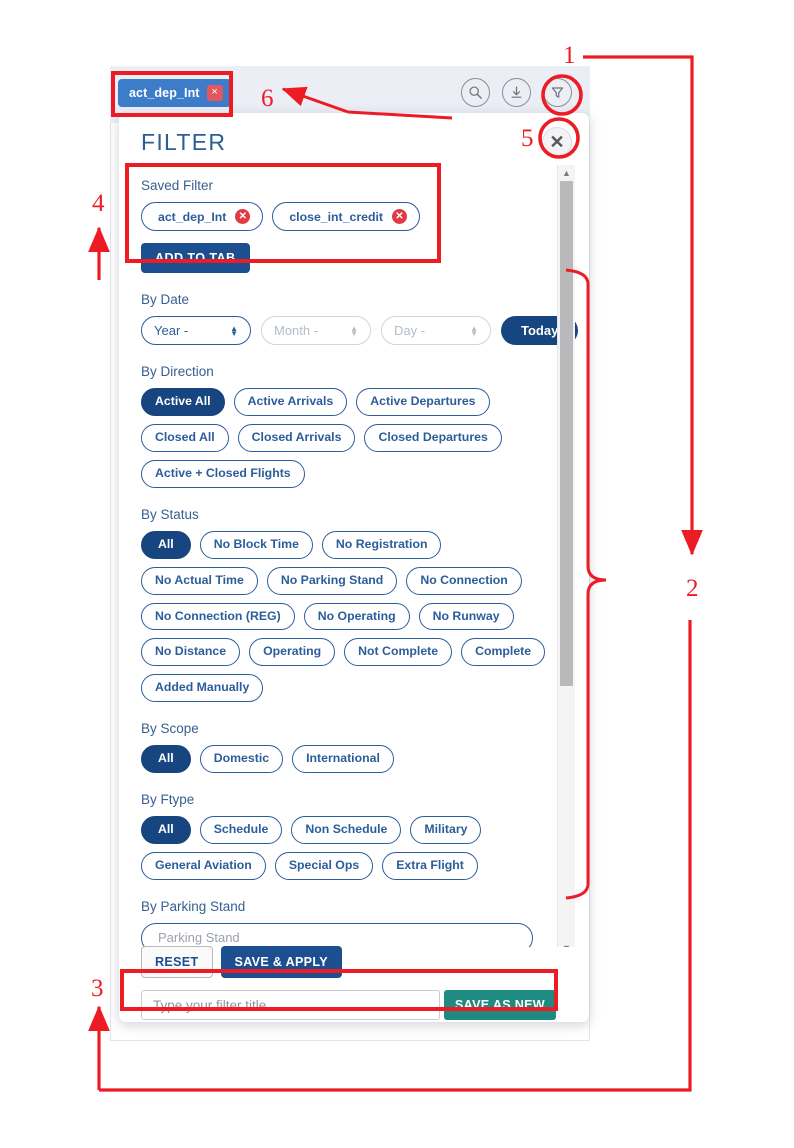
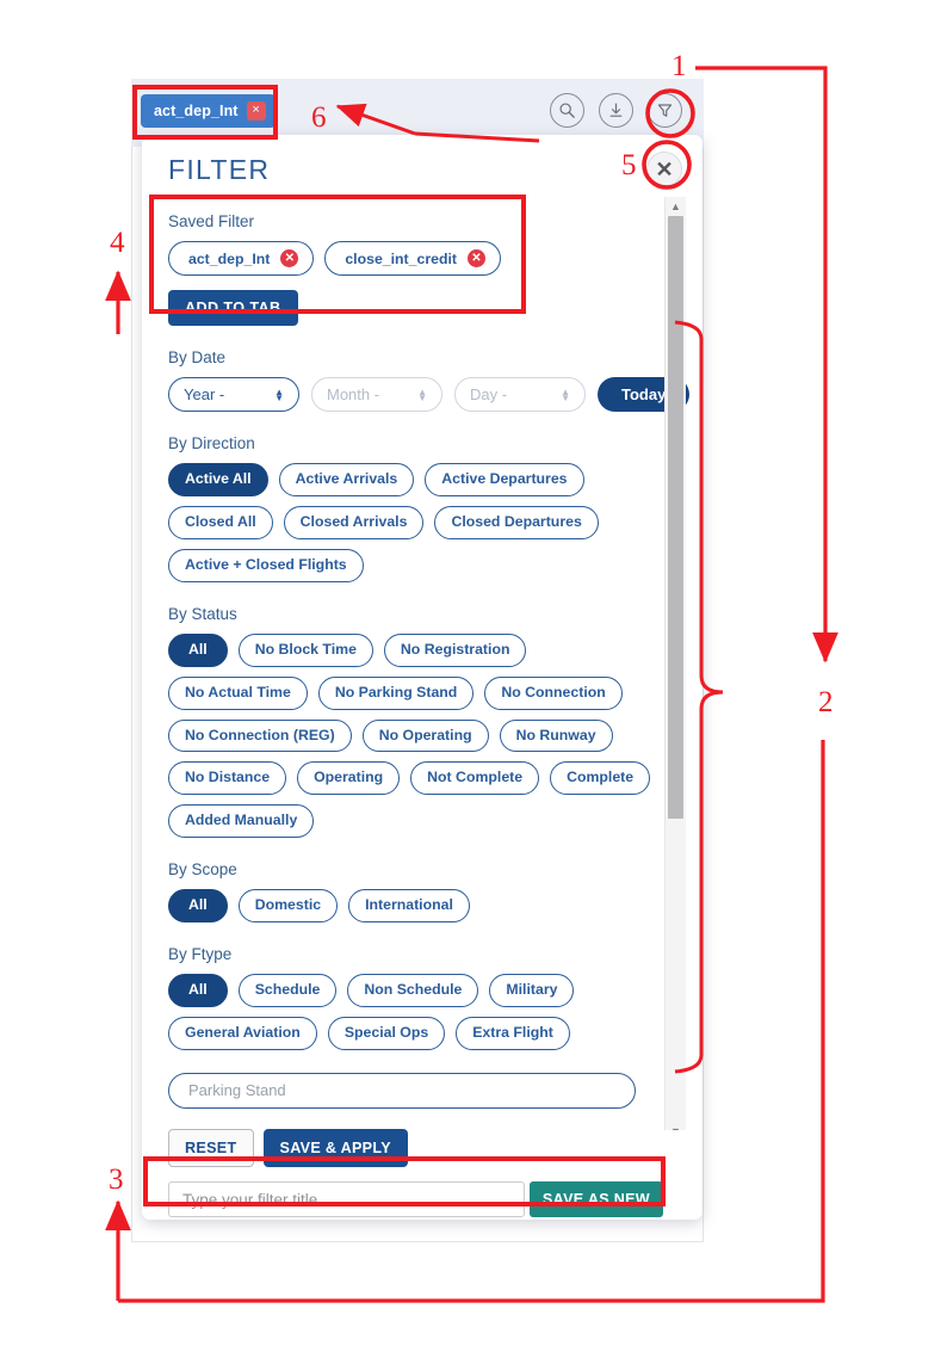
  act_dep_Int
  ×
  FILTER
  ✕
  Saved Filter
  act_dep_Int
  ✕
  close_int_credit
  ✕
  ADD TO TAB
  By Date
  Year -
  ▲
  ▼
  Month -
  ▲
  ▼
  Day -
  ▲
  ▼
  Today
  By Direction
  Active All
  Active Arrivals
  Active Departures
  Closed All
  Closed Arrivals
  Closed Departures
  Active + Closed Flights
  By Status
  All
  No Block Time
  No Registration
  No Actual Time
  No Parking Stand
  No Connection
  No Connection (REG)
  No Operating
  No Runway
  No Distance
  Operating
  Not Complete
  Complete
  Added Manually
  By Scope
  All
  Domestic
  International
  By Ftype
  All
  Schedule
  Non Schedule
  Military
  General Aviation
  Special Ops
  Extra Flight
- By Parking Stand
  Parking Stand
  ▲
  RESET
  SAVE & APPLY
  Type your filter title
  SAVE AS NEW
  1
  2
  3
  4
  5
  6
